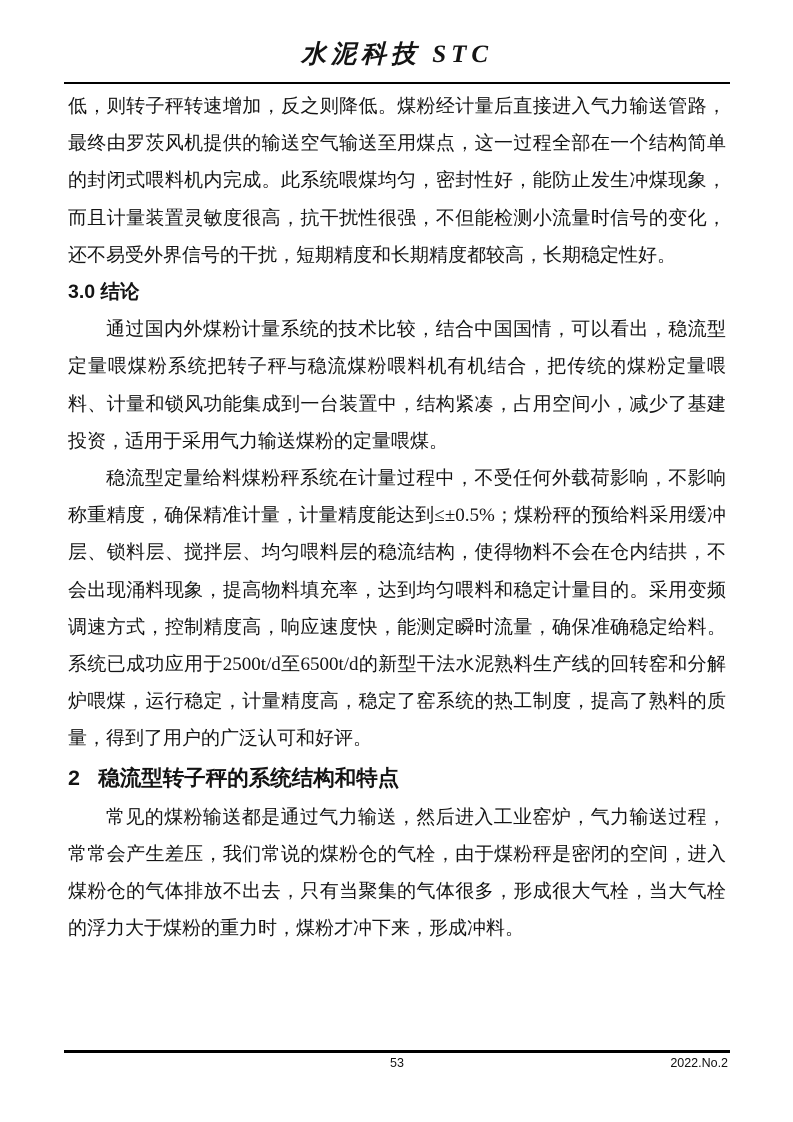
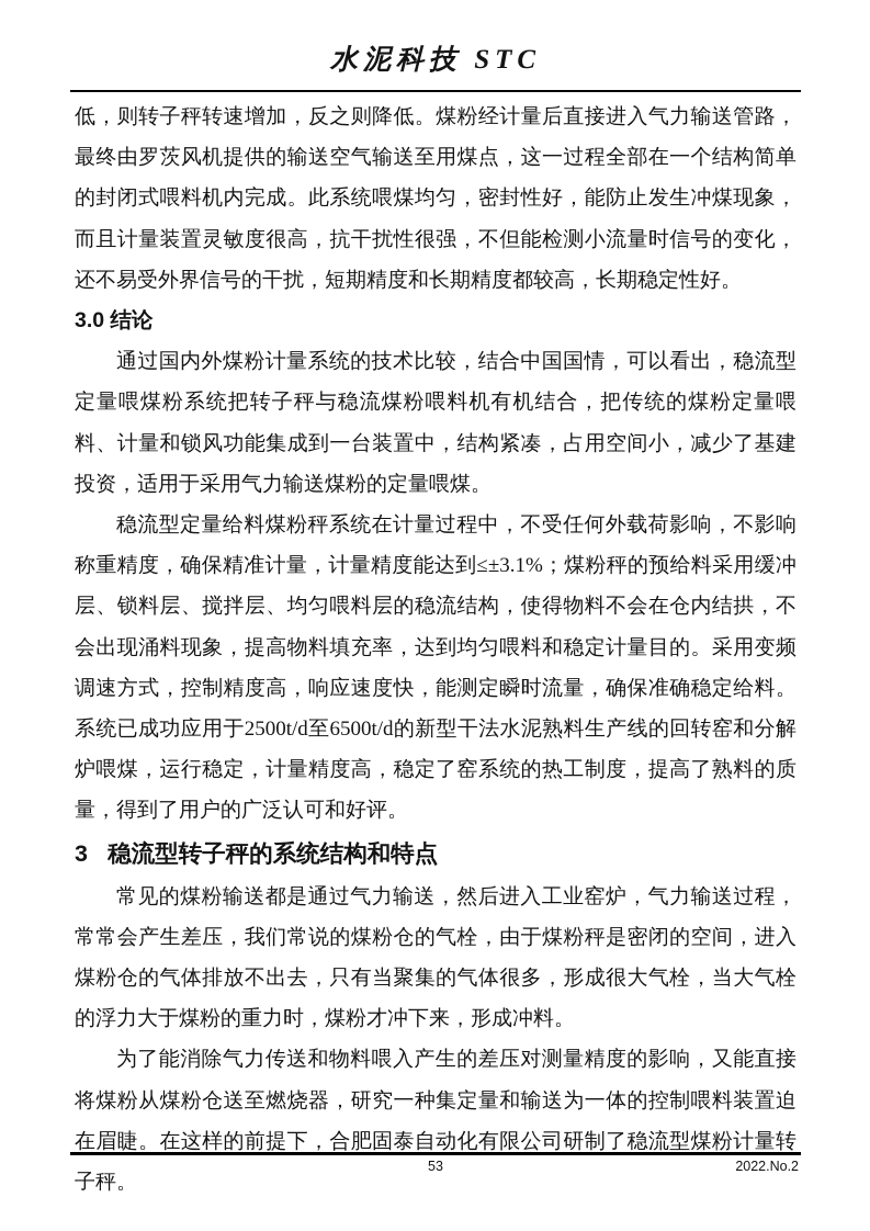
  水泥科技 STC
  低，则转子秤转速增加，反之则降低。煤粉经计量后直接进入气力输送管路，最终由罗茨风机提供的输送空气输送至用煤点，这一过程全部在一个结构简单的封闭式喂料机内完成。此系统喂煤均匀，密封性好，能防止发生冲煤现象，而且计量装置灵敏度很高，抗干扰性很强，不但能检测小流量时信号的变化，还不易受外界信号的干扰，短期精度和长期精度都较高，长期稳定性好。
  3.0 结论
  通过国内外煤粉计量系统的技术比较，结合中国国情，可以看出，稳流型定量喂煤粉系统把转子秤与稳流煤粉喂料机有机结合，把传统的煤粉定量喂料、计量和锁风功能集成到一台装置中，结构紧凑，占用空间小，减少了基建投资，适用于采用气力输送煤粉的定量喂煤。
- 稳流型定量给料煤粉秤系统在计量过程中，不受任何外载荷影响，不影响称重精度，确保精准计量，计量精度能达到≤±0.5%；煤粉秤的预给料采用缓冲层、锁料层、搅拌层、均匀喂料层的稳流结构，使得物料不会在仓内结拱，不会出现涌料现象，提高物料填充率，达到均匀喂料和稳定计量目的。采用变频调速方式，控制精度高，响应速度快，能测定瞬时流量，确保准确稳定给料。系统已成功应用于2500t/d至6500t/d的新型干法水泥熟料生产线的回转窑和分解炉喂煤，运行稳定，计量精度高，稳定了窑系统的热工制度，提高了熟料的质量，得到了用户的广泛认可和好评。
+ 稳流型定量给料煤粉秤系统在计量过程中，不受任何外载荷影响，不影响称重精度，确保精准计量，计量精度能达到≤±3.1%；煤粉秤的预给料采用缓冲层、锁料层、搅拌层、均匀喂料层的稳流结构，使得物料不会在仓内结拱，不会出现涌料现象，提高物料填充率，达到均匀喂料和稳定计量目的。采用变频调速方式，控制精度高，响应速度快，能测定瞬时流量，确保准确稳定给料。系统已成功应用于2500t/d至6500t/d的新型干法水泥熟料生产线的回转窑和分解炉喂煤，运行稳定，计量精度高，稳定了窑系统的热工制度，提高了熟料的质量，得到了用户的广泛认可和好评。
- 2 稳流型转子秤的系统结构和特点
+ 3 稳流型转子秤的系统结构和特点
  常见的煤粉输送都是通过气力输送，然后进入工业窑炉，气力输送过程，常常会产生差压，我们常说的煤粉仓的气栓，由于煤粉秤是密闭的空间，进入煤粉仓的气体排放不出去，只有当聚集的气体很多，形成很大气栓，当大气栓的浮力大于煤粉的重力时，煤粉才冲下来，形成冲料。
+ 为了能消除气力传送和物料喂入产生的差压对测量精度的影响，又能直接将煤粉从煤粉仓送至燃烧器，研究一种集定量和输送为一体的控制喂料装置迫在眉睫。在这样的前提下，合肥固泰自动化有限公司研制了稳流型煤粉计量转子秤。
  53
  2022.No.2
